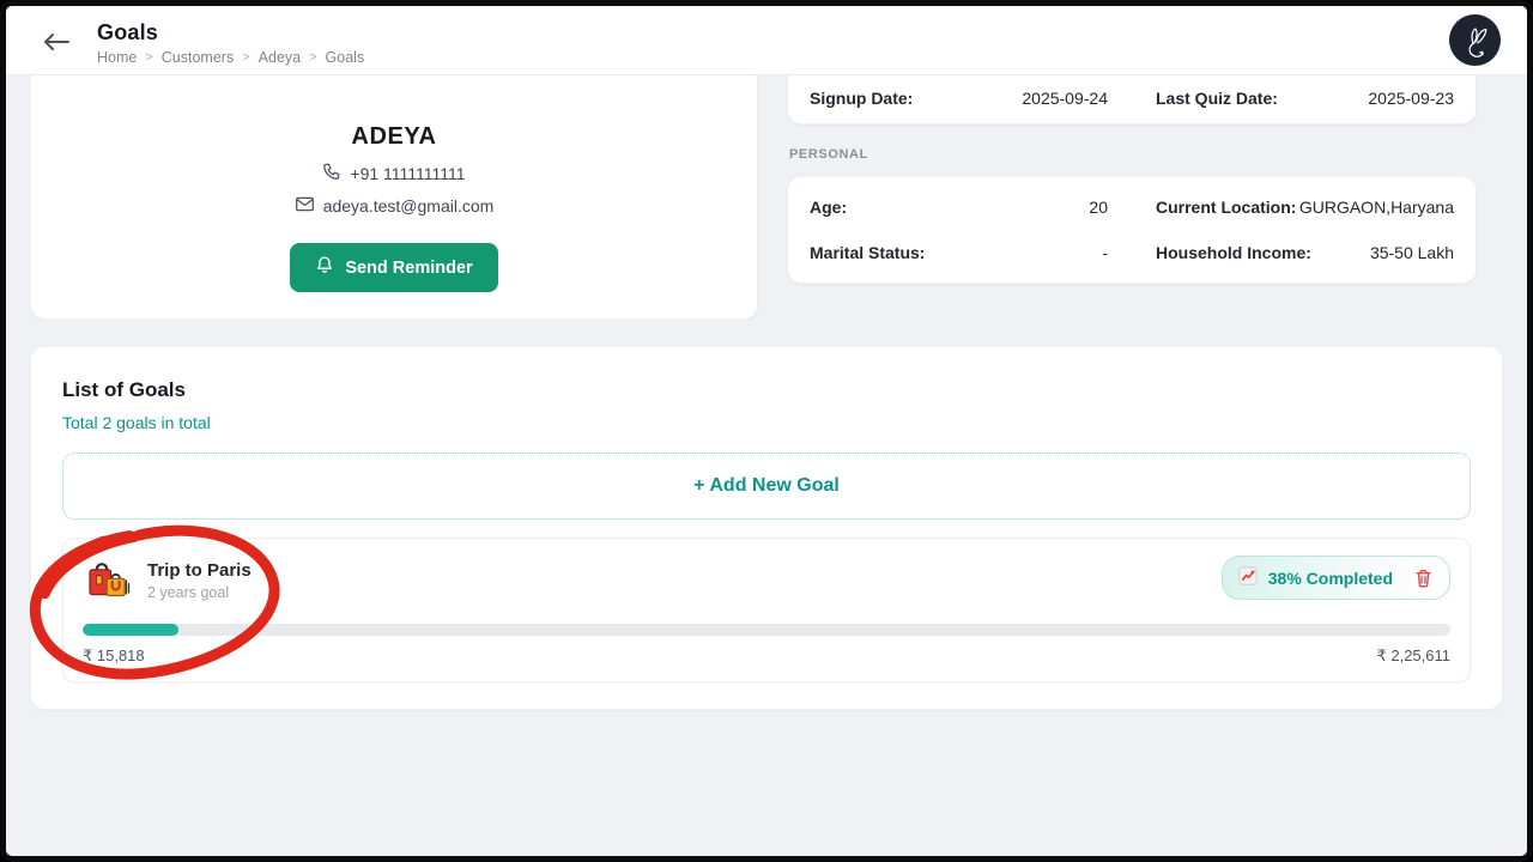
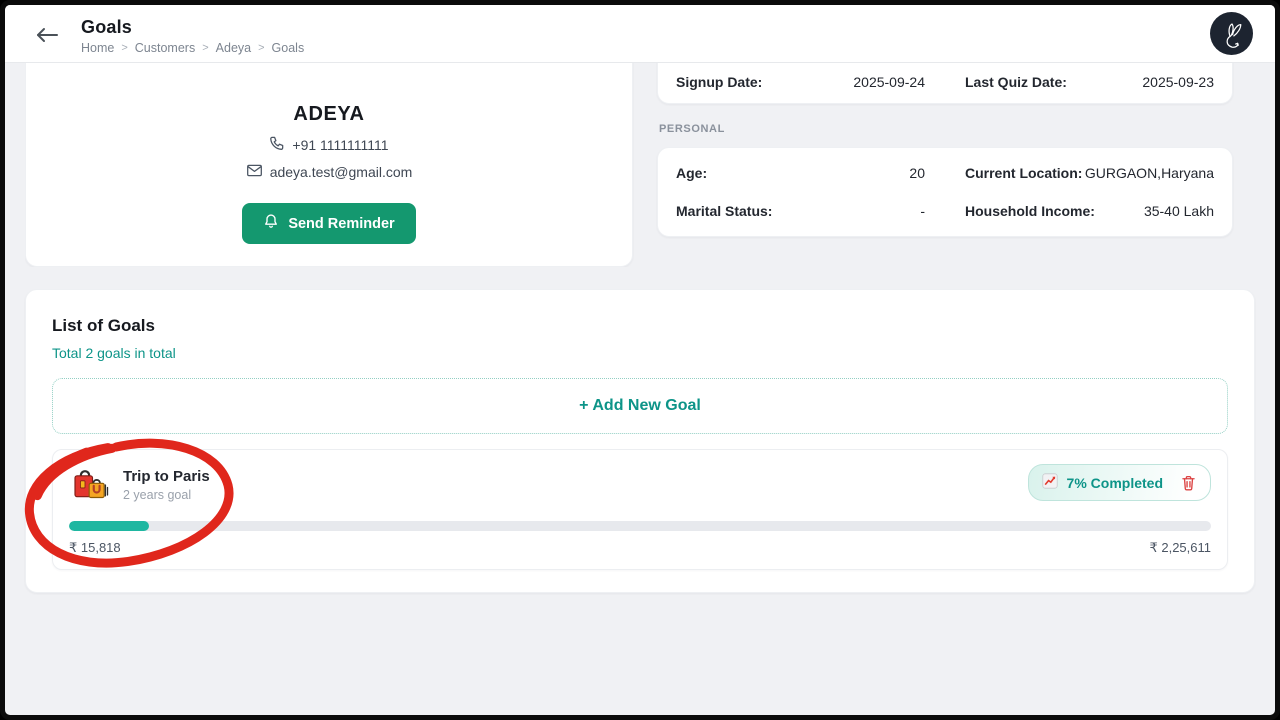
  Goals
  Home
  >
  Customers
  >
  Adeya
  >
  Goals
  ADEYA
  +91 1111111111
  adeya.test@gmail.com
  Send Reminder
  Signup Date:
  2025-09-24
  Last Quiz Date:
  2025-09-23
  PERSONAL
  Age:
  20
  Current Location:
  GURGAON,Haryana
  Marital Status:
  -
  Household Income:
- 35-50 Lakh
+ 35-40 Lakh
  List of Goals
  Total 2 goals in total
  + Add New Goal
  Trip to Paris
  2 years goal
- 38% Completed
+ 7% Completed
  ₹ 15,818
  ₹ 2,25,611
